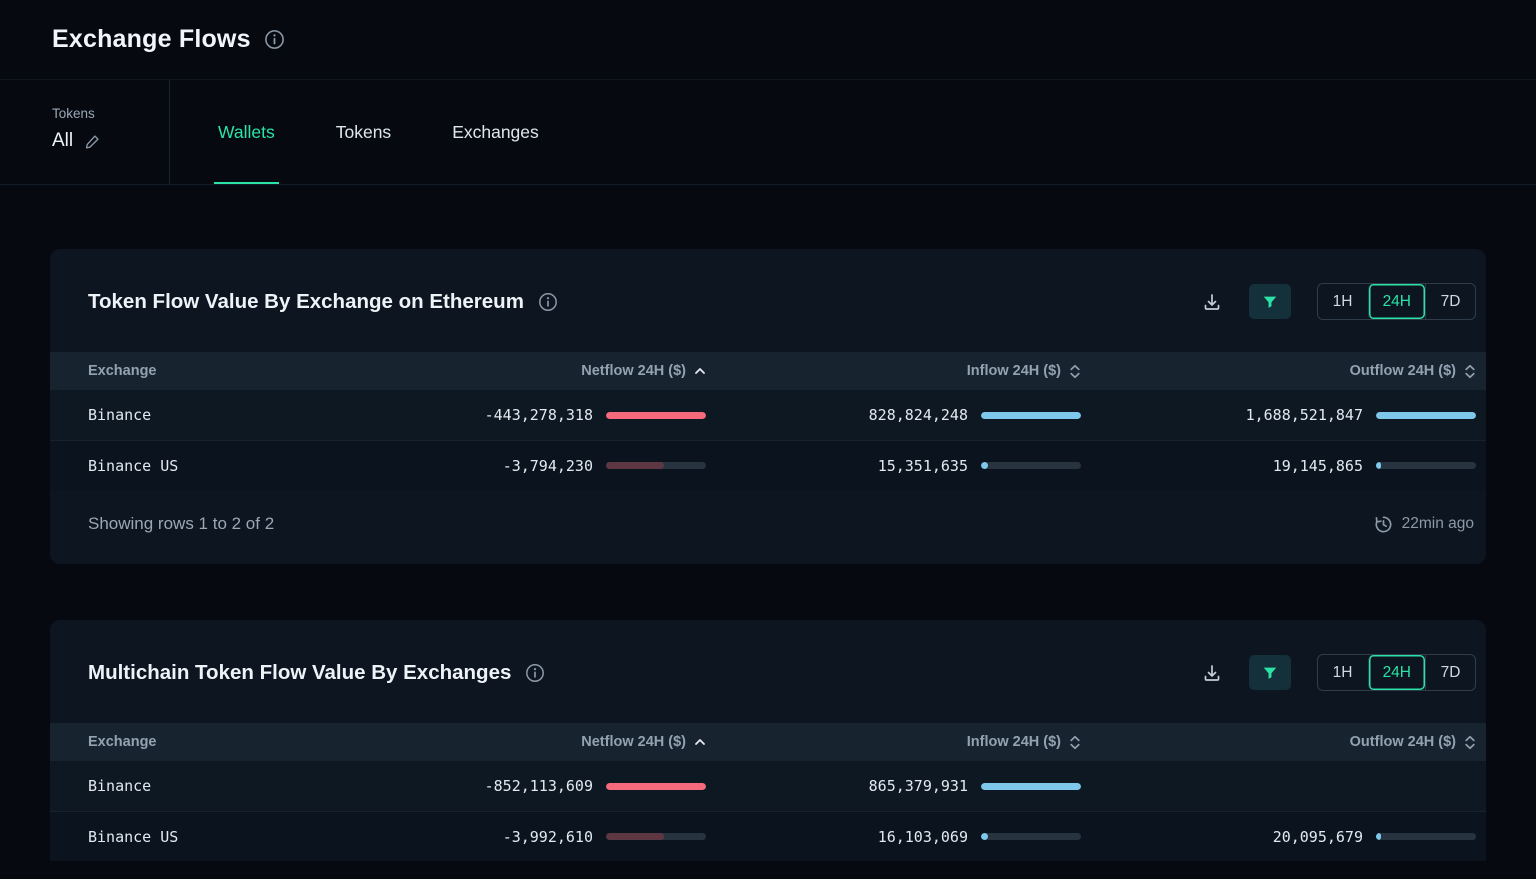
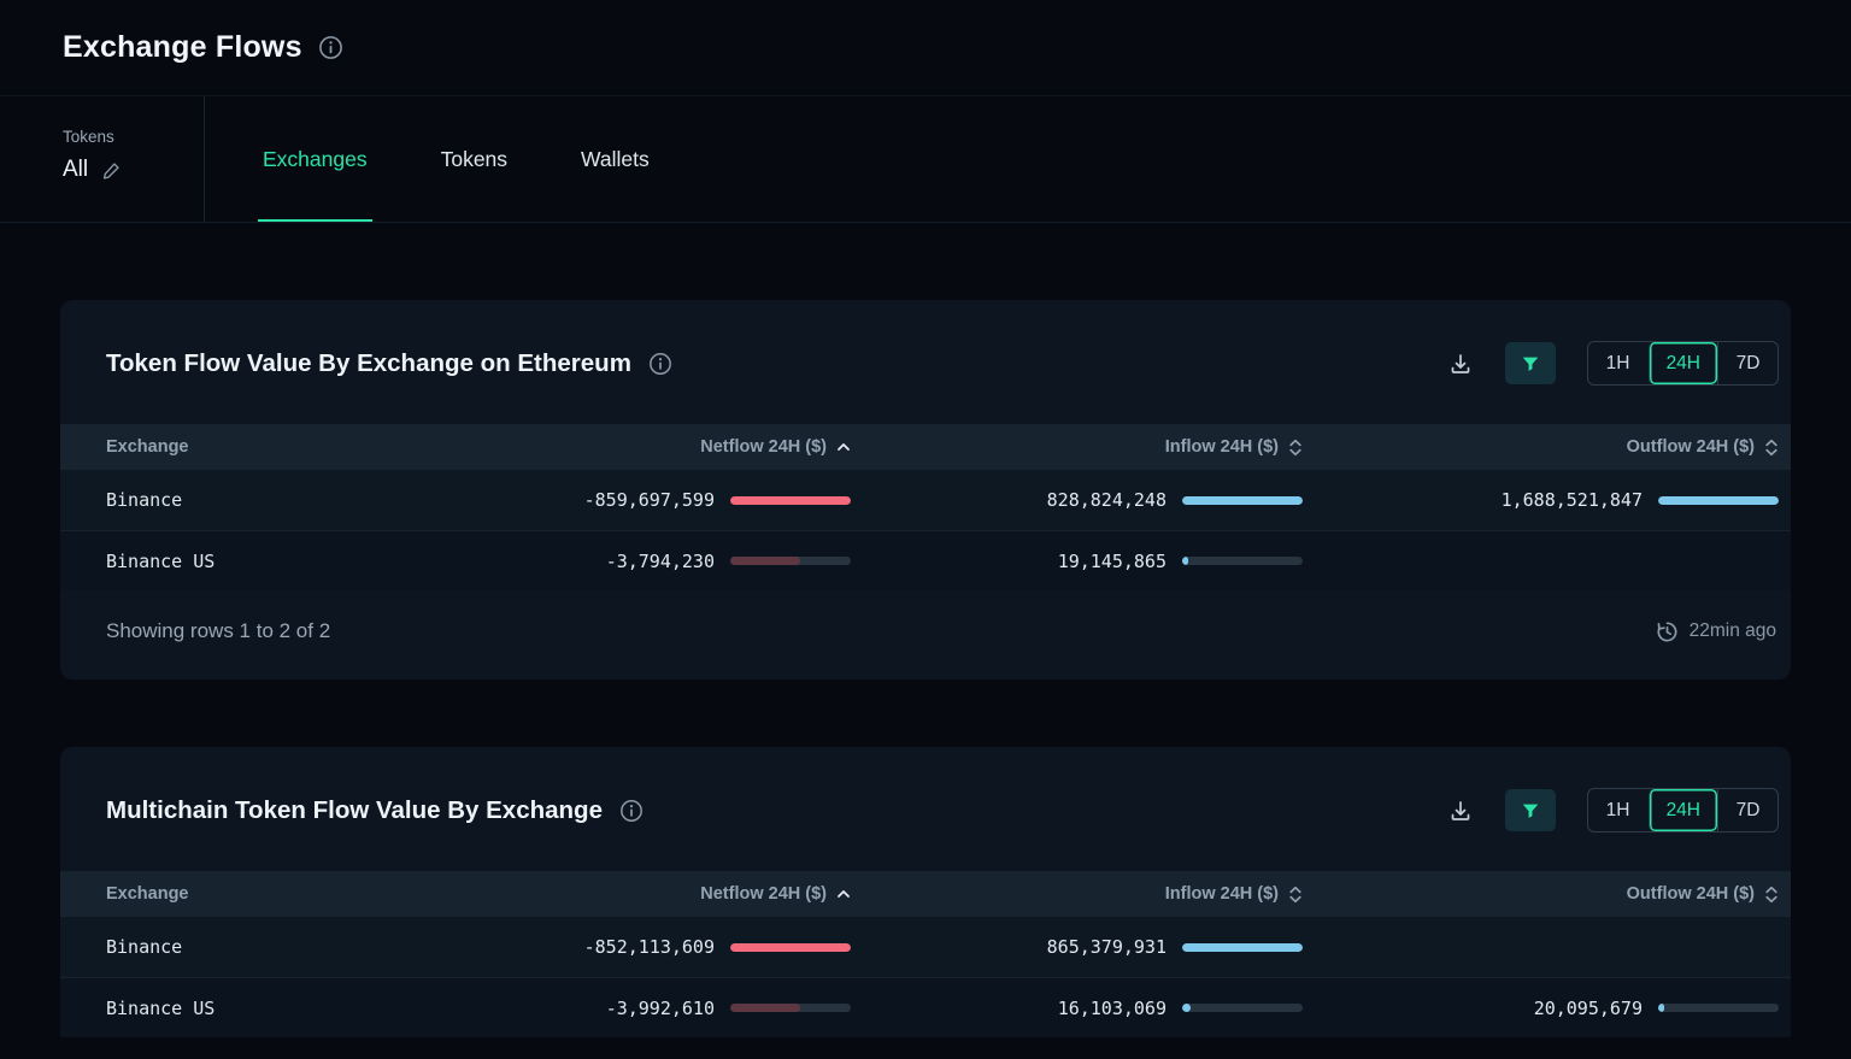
  Exchange Flows
  Tokens
  All
- Wallets
+ Exchanges
  Tokens
- Exchanges
+ Wallets
  Token Flow Value By Exchange on Ethereum
  1H
  24H
  7D
  Exchange
  Netflow 24H ($)
  Inflow 24H ($)
  Outflow 24H ($)
  Binance
- -443,278,318
+ -859,697,599
  828,824,248
  1,688,521,847
  Binance US
  -3,794,230
- 15,351,635
  19,145,865
  Showing rows 1 to 2 of 2
  22min ago
- Multichain Token Flow Value By Exchanges
+ Multichain Token Flow Value By Exchange
  1H
  24H
  7D
  Exchange
  Netflow 24H ($)
  Inflow 24H ($)
  Outflow 24H ($)
  Binance
  -852,113,609
  865,379,931
  Binance US
  -3,992,610
  16,103,069
  20,095,679
